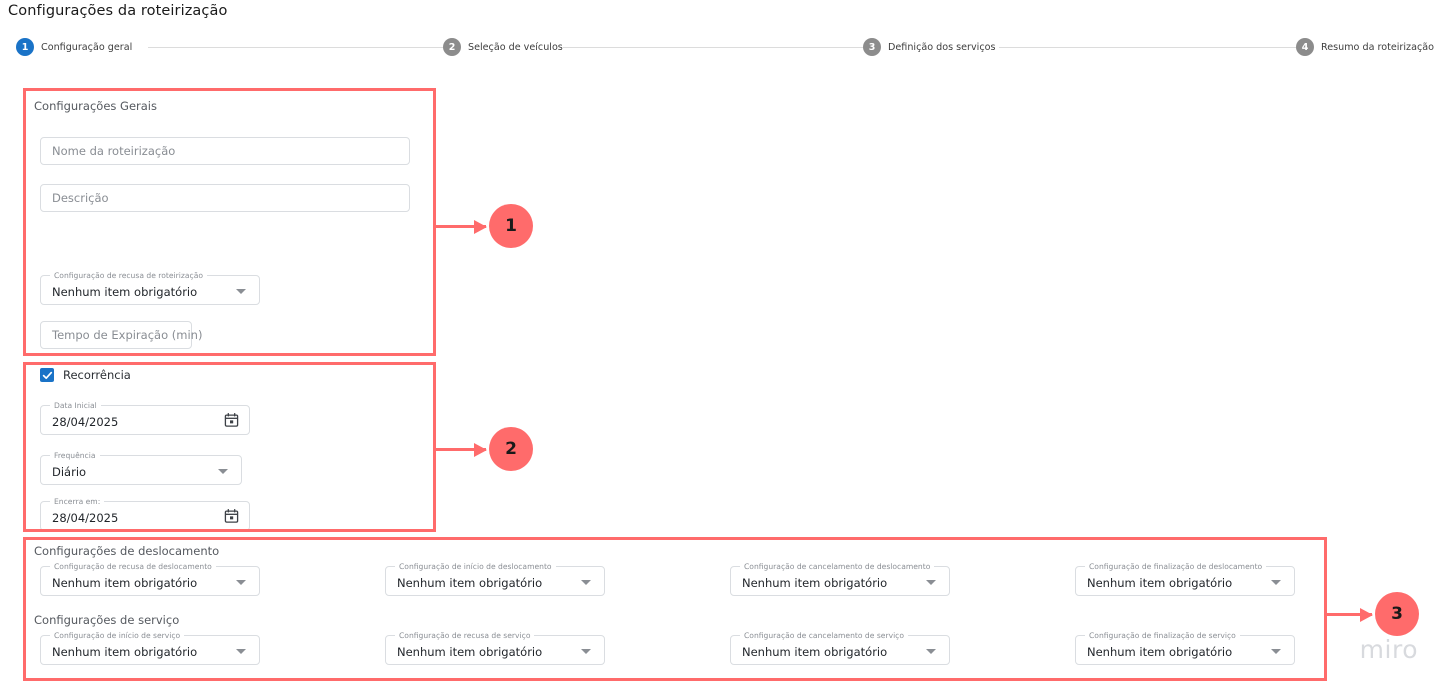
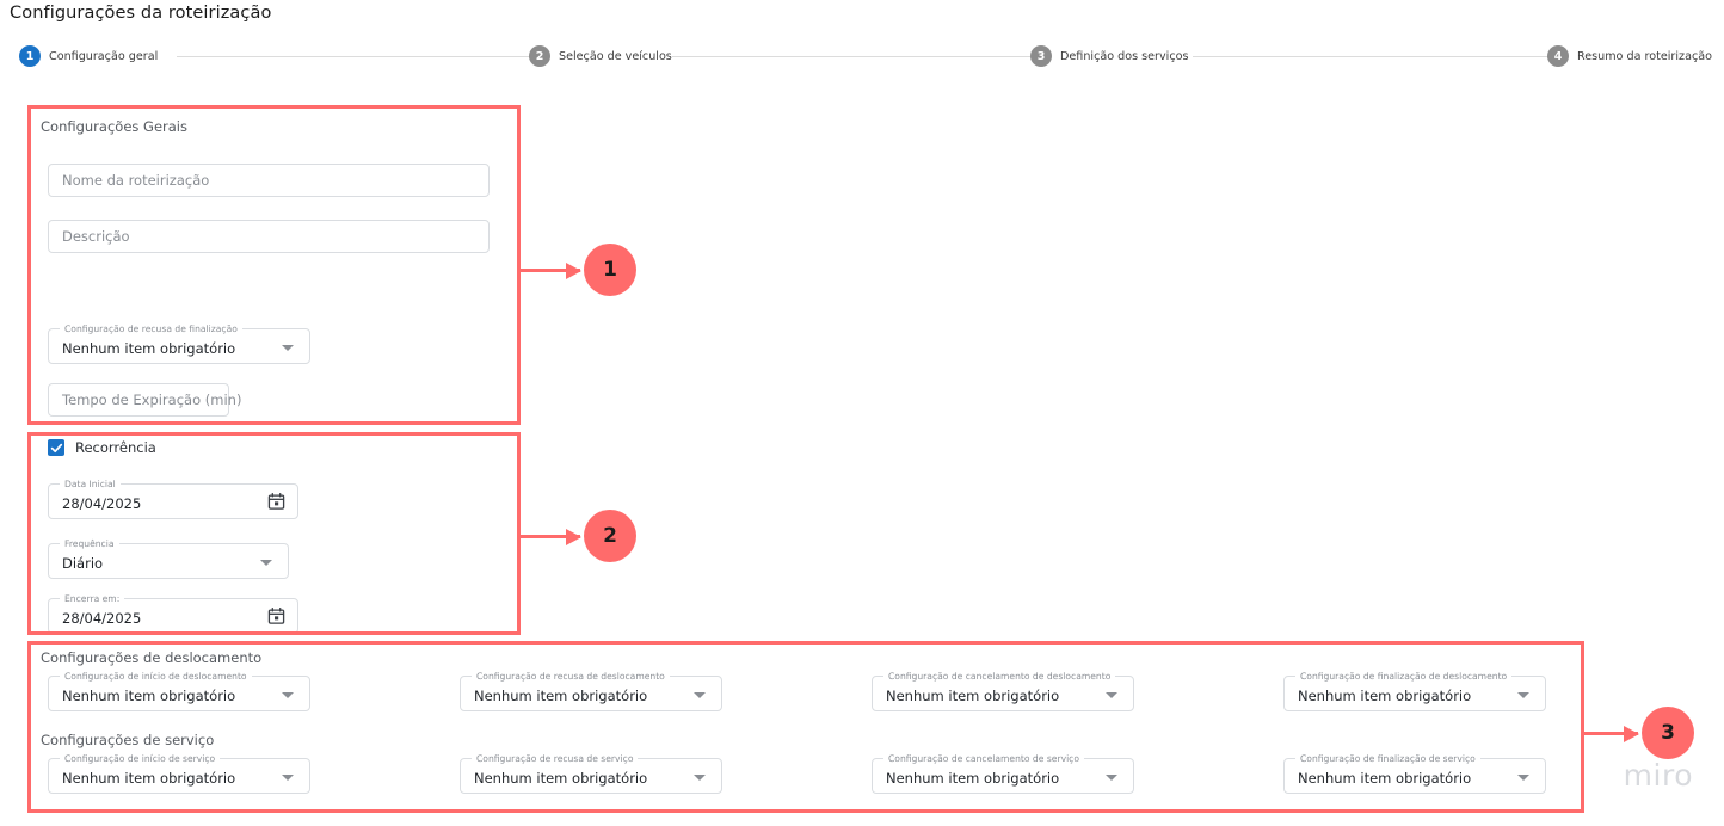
  Configurações da roteirização
  1
  Configuração geral
  2
  Seleção de veículos
  3
  Definição dos serviços
  4
  Resumo da roteirização
  Configurações Gerais
  Nome da roteirização
  Descrição
- Configuração de recusa de roteirização
+ Configuração de recusa de finalização
  Nenhum item obrigatório
  Tempo de Expiração (min)
  Recorrência
  Data Inicial
  28/04/2025
  Frequência
  Diário
  Encerra em:
  28/04/2025
  Configurações de deslocamento
- Configuração de recusa de deslocamento
+ Configuração de início de deslocamento
  Nenhum item obrigatório
- Configuração de início de deslocamento
+ Configuração de recusa de deslocamento
  Nenhum item obrigatório
  Configuração de cancelamento de deslocamento
  Nenhum item obrigatório
  Configuração de finalização de deslocamento
  Nenhum item obrigatório
  Configurações de serviço
  Configuração de início de serviço
  Nenhum item obrigatório
  Configuração de recusa de serviço
  Nenhum item obrigatório
  Configuração de cancelamento de serviço
  Nenhum item obrigatório
  Configuração de finalização de serviço
  Nenhum item obrigatório
  1
  2
  3
  miro
